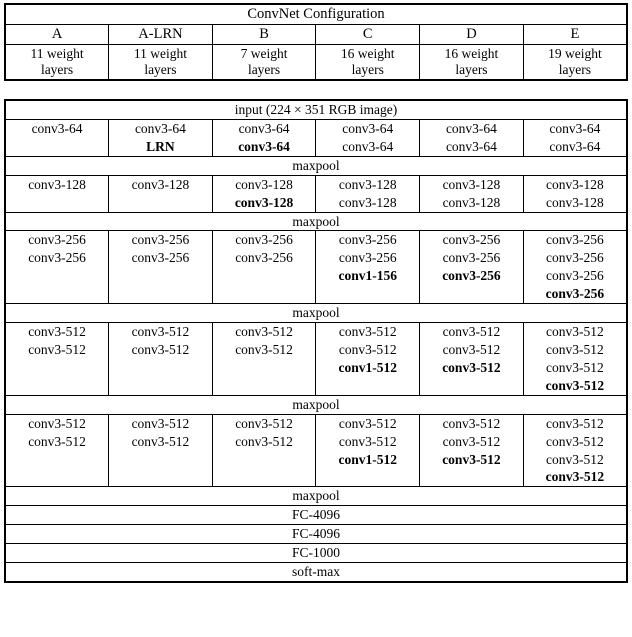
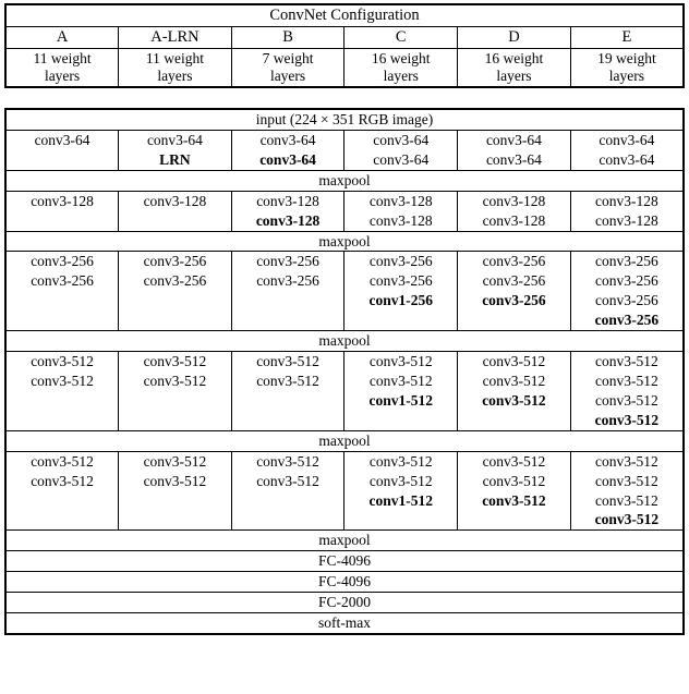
  ConvNet Configuration
  A	A-LRN	B	C	D	E
  11 weightlayers	11 weightlayers	7 weightlayers	16 weightlayers	16 weightlayers	19 weightlayers
  input (224 × 351 RGB image)
  conv3-64	conv3-64	conv3-64	conv3-64	conv3-64	conv3-64
  	LRN	conv3-64	conv3-64	conv3-64	conv3-64
  maxpool
  conv3-128	conv3-128	conv3-128	conv3-128	conv3-128	conv3-128
  		conv3-128	conv3-128	conv3-128	conv3-128
  maxpool
  conv3-256	conv3-256	conv3-256	conv3-256	conv3-256	conv3-256
  conv3-256	conv3-256	conv3-256	conv3-256	conv3-256	conv3-256
- 			conv1-156	conv3-256	conv3-256
+ 			conv1-256	conv3-256	conv3-256
  					conv3-256
  maxpool
  conv3-512	conv3-512	conv3-512	conv3-512	conv3-512	conv3-512
  conv3-512	conv3-512	conv3-512	conv3-512	conv3-512	conv3-512
  			conv1-512	conv3-512	conv3-512
  					conv3-512
  maxpool
  conv3-512	conv3-512	conv3-512	conv3-512	conv3-512	conv3-512
  conv3-512	conv3-512	conv3-512	conv3-512	conv3-512	conv3-512
  			conv1-512	conv3-512	conv3-512
  					conv3-512
  maxpool
  FC-4096
  FC-4096
- FC-1000
+ FC-2000
  soft-max
